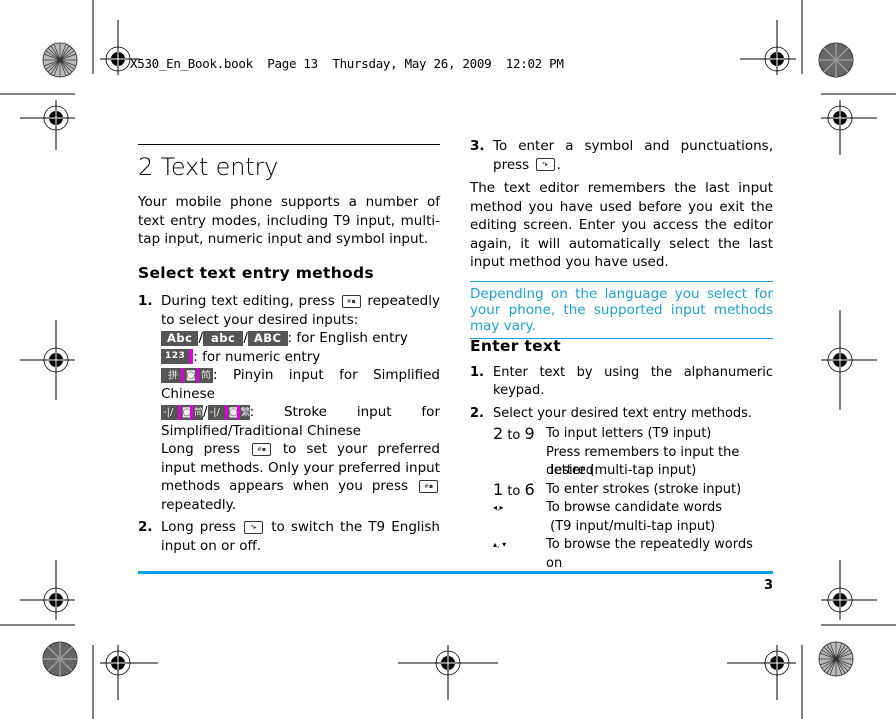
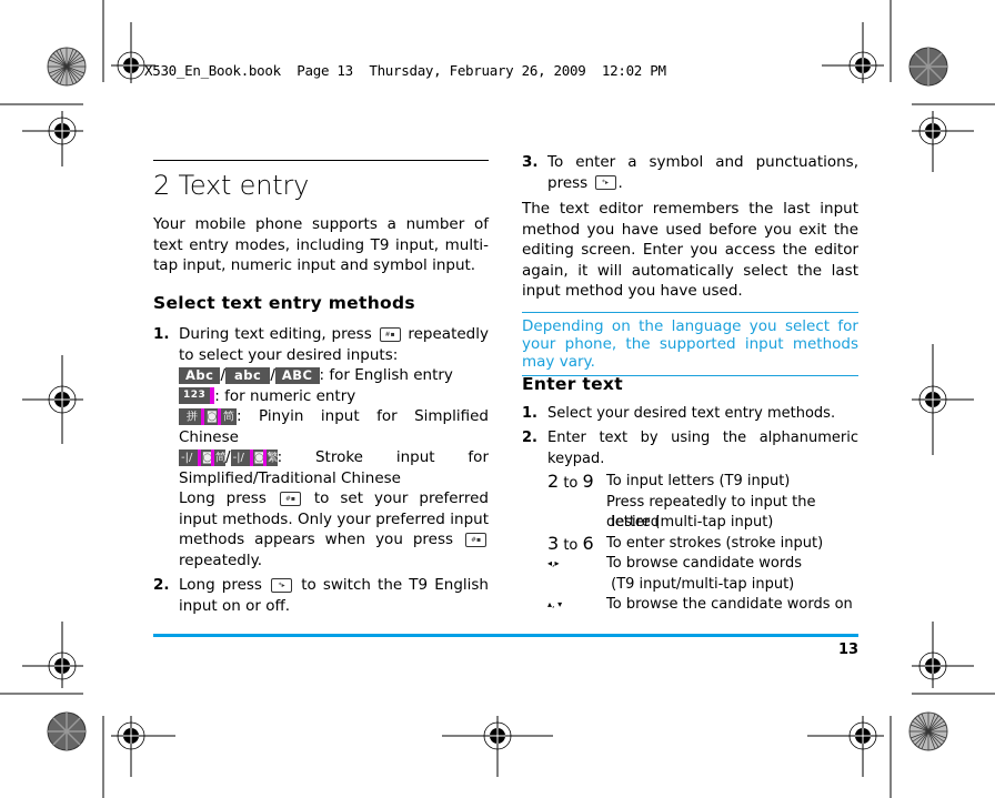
- X530_En_Book.book Page 13 Thursday, May 26, 2009 12:02 PM
+ X530_En_Book.book Page 13 Thursday, February 26, 2009 12:02 PM
  2 Text entry
  Your mobile phone supports a number of text entry modes, including T9 input, multi-tap input, numeric input and symbol input.
  Select text entry methods
  1.
  During text editing, press repeatedly to select your desired inputs:
  Abc / abc / ABC : for English entry
  123 : for numeric entry
  拼
  ◙
  简
  : Pinyin input for Simplified Chinese
  -|/
  ◙
  简
  /
  -|/
  ◙
  繁
  : Stroke input for Simplified/Traditional Chinese
  Long press to set your preferred input methods. Only your preferred input methods appears when you press repeatedly.
  2.
  Long press to switch the T9 English input on or off.
  3.
  To enter a symbol and punctuations, press .
  The text editor remembers the last input method you have used before you exit the editing screen. Enter you access the editor again, it will automatically select the last input method you have used.
  Depending on the language you select for your phone, the supported input methods may vary.
  Enter text
  1.
- Enter text by using the alphanumeric keypad.
+ Select your desired text entry methods.
  2.
- Select your desired text entry methods.
+ Enter text by using the alphanumeric keypad.
  2 to 9
  To input letters (T9 input)
- Press remembers to input the desired
+ Press repeatedly to input the desired
  letter (multi-tap input)
- 1 to 6
+ 3 to 6
  To enter strokes (stroke input)
  ◂,▸
  To browse candidate words
  (T9 input/multi-tap input)
  ▴, ▾
- To browse the repeatedly words on
+ To browse the candidate words on
- 3
+ 13
